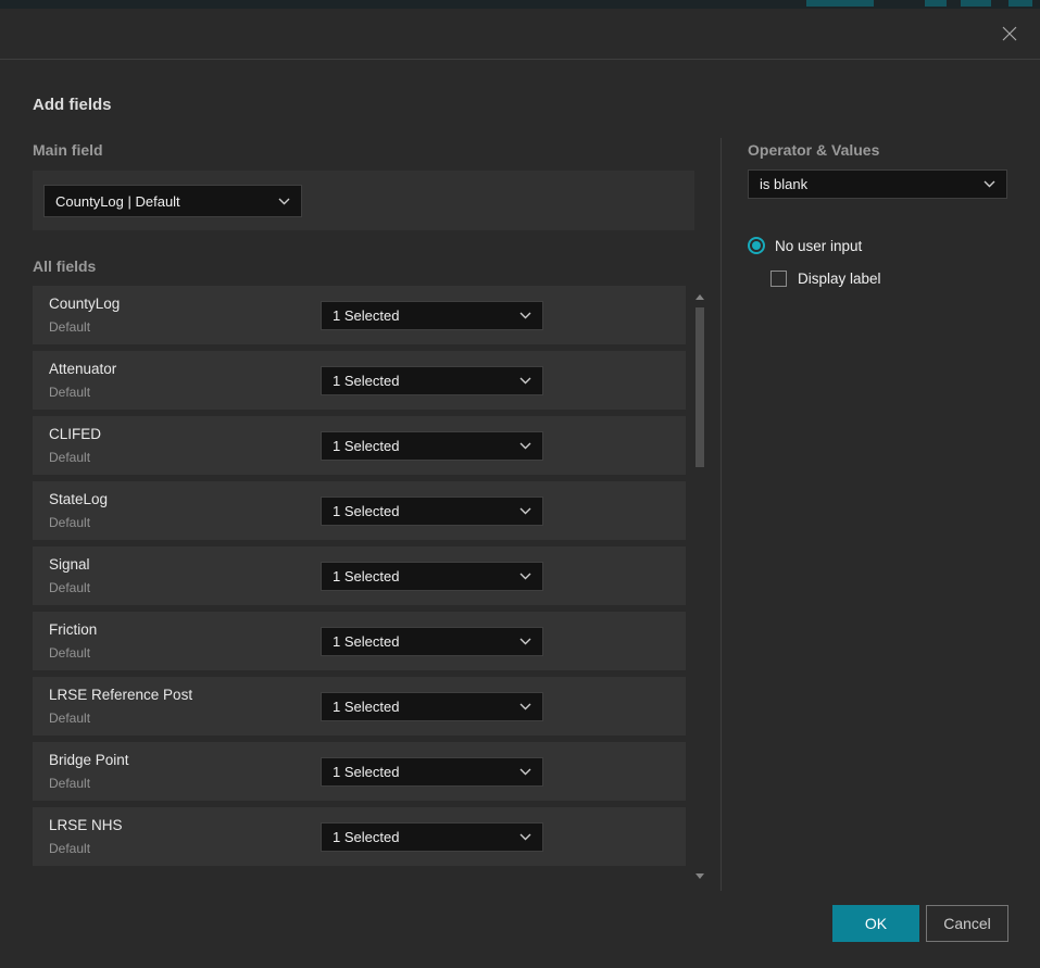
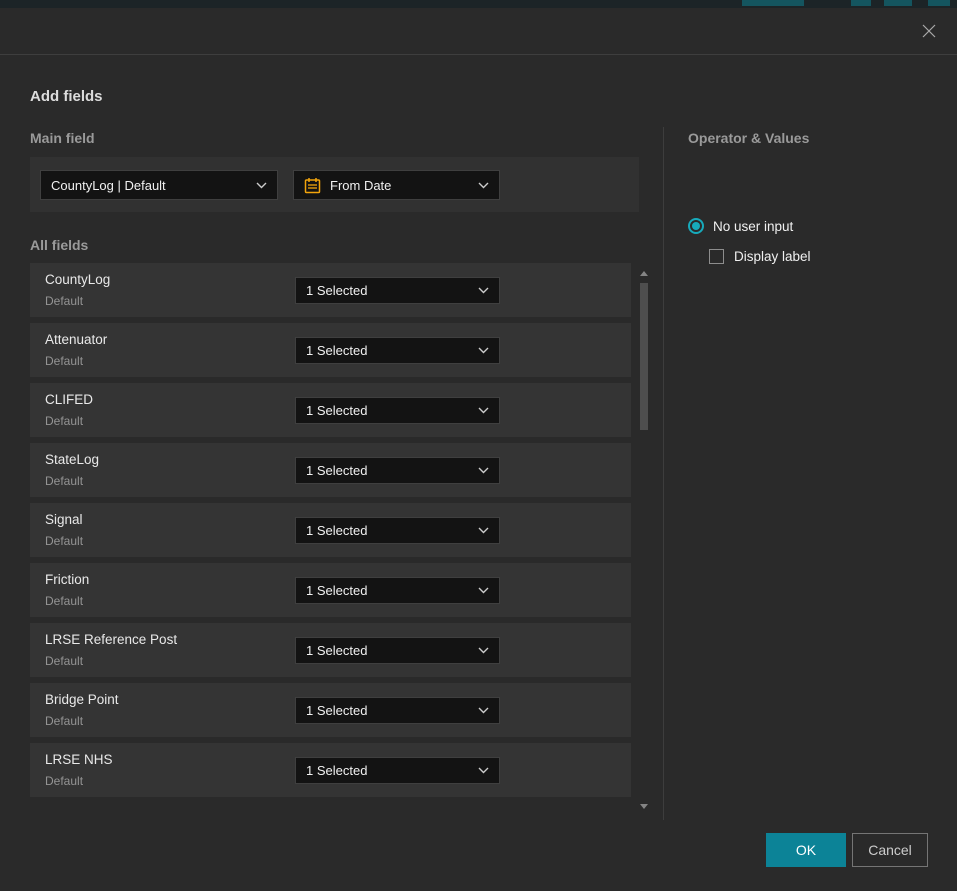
  Add fields
  Main field
  CountyLog | Default
+ From Date
  All fields
  CountyLog
  Default
  1 Selected
  Attenuator
  Default
  1 Selected
  CLIFED
  Default
  1 Selected
  StateLog
  Default
  1 Selected
  Signal
  Default
  1 Selected
  Friction
  Default
  1 Selected
  LRSE Reference Post
  Default
  1 Selected
  Bridge Point
  Default
  1 Selected
  LRSE NHS
  Default
  1 Selected
  Operator & Values
- is blank
  No user input
  Display label
  OK
  Cancel
